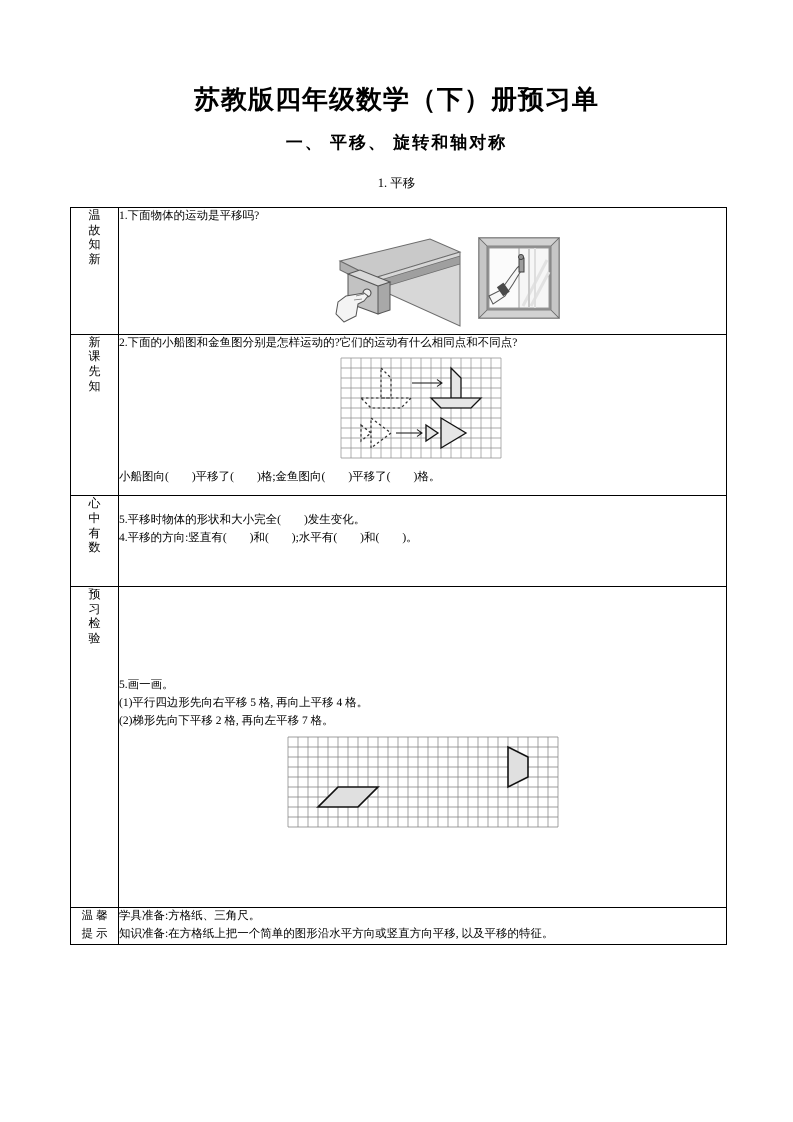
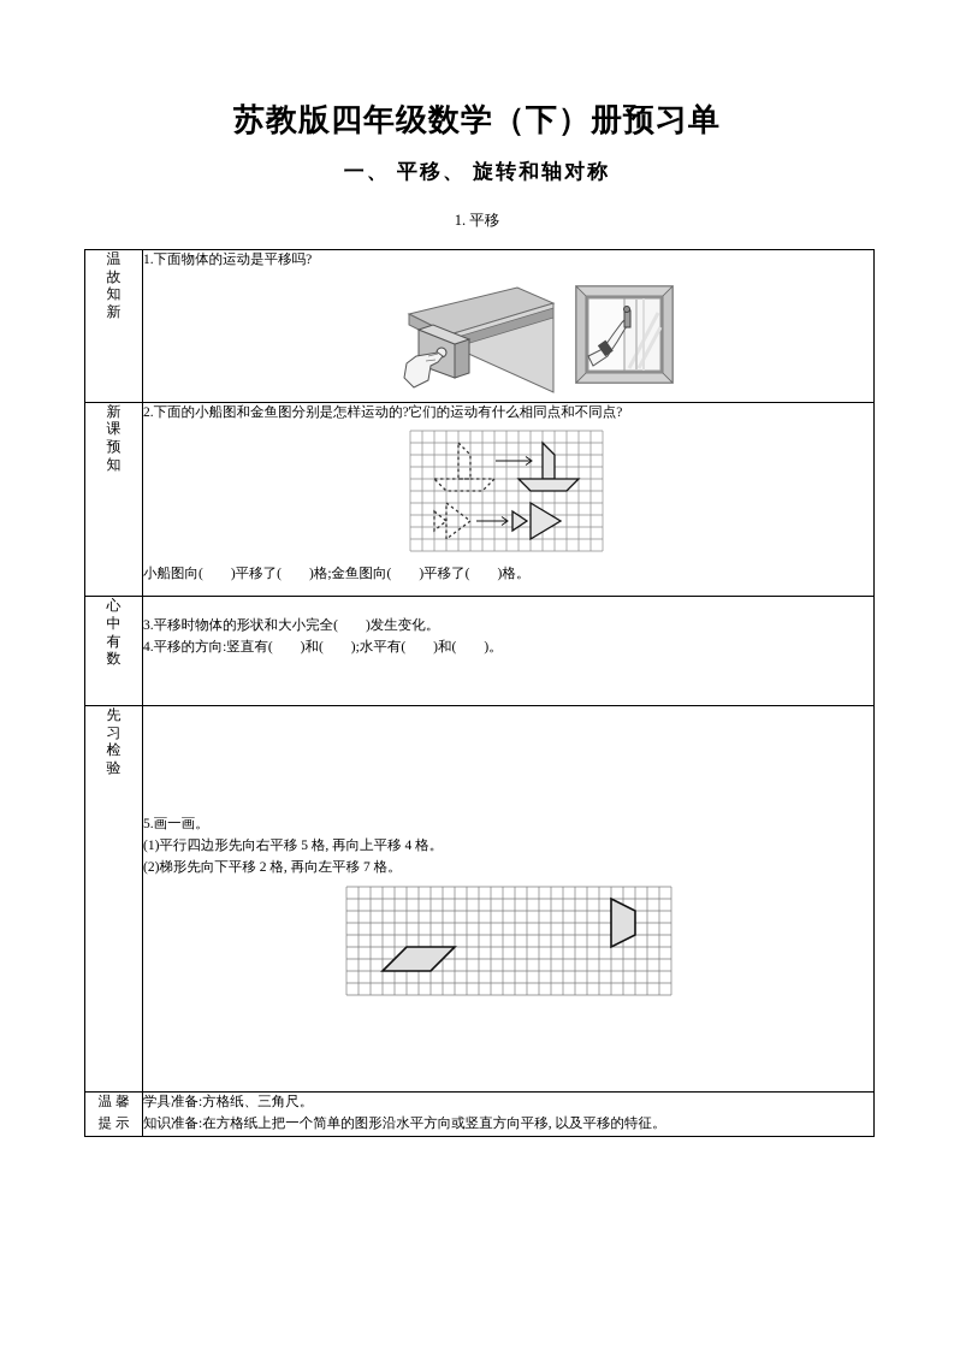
  苏教版四年级数学（下）册预习单
  一、 平移、 旋转和轴对称
  1. 平移
  温 故 知 新	1.下面物体的运动是平移吗?
- 新 课 先 知	2.下面的小船图和金鱼图分别是怎样运动的?它们的运动有什么相同点和不同点? 小船图向( )平移了( )格;金鱼图向( )平移了( )格。
+ 新 课 预 知	2.下面的小船图和金鱼图分别是怎样运动的?它们的运动有什么相同点和不同点? 小船图向( )平移了( )格;金鱼图向( )平移了( )格。
- 心 中 有 数	5.平移时物体的形状和大小完全( )发生变化。 4.平移的方向:竖直有( )和( );水平有( )和( )。
+ 心 中 有 数	3.平移时物体的形状和大小完全( )发生变化。 4.平移的方向:竖直有( )和( );水平有( )和( )。
- 预 习 检 验	5.画一画。 (1)平行四边形先向右平移 5 格, 再向上平移 4 格。 (2)梯形先向下平移 2 格, 再向左平移 7 格。
+ 先 习 检 验	5.画一画。 (1)平行四边形先向右平移 5 格, 再向上平移 4 格。 (2)梯形先向下平移 2 格, 再向左平移 7 格。
  温 馨 提 示	学具准备:方格纸、三角尺。 知识准备:在方格纸上把一个简单的图形沿水平方向或竖直方向平移, 以及平移的特征。
